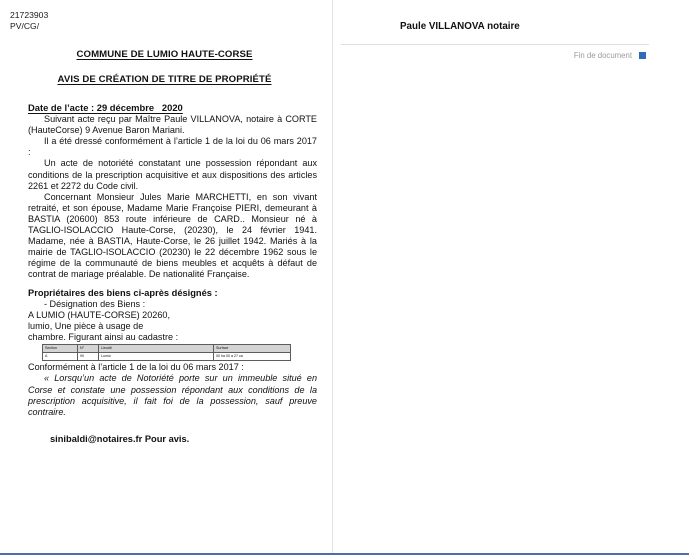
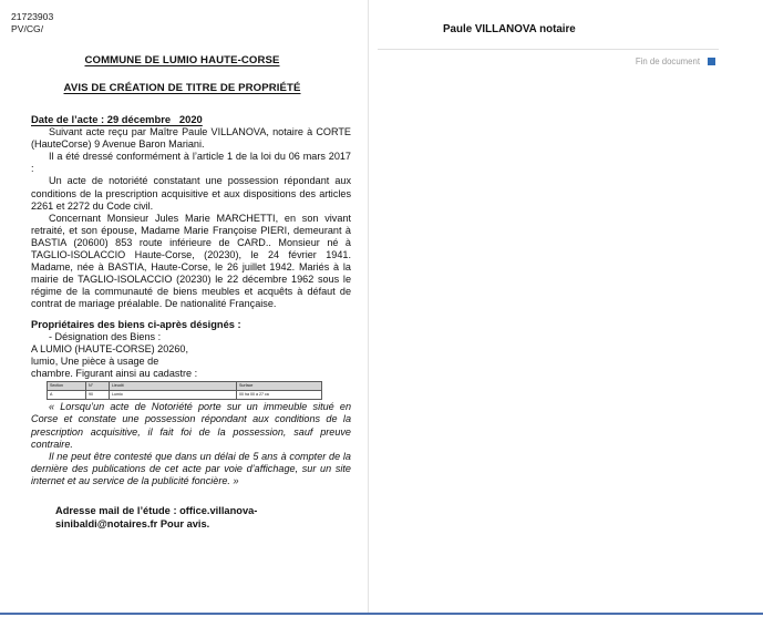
  21723903
  PV/CG/
  COMMUNE DE LUMIO HAUTE-CORSE
  AVIS DE CRÉATION DE TITRE DE PROPRIÉTÉ
  Date de l’acte : 29 décembre 2020
  Suivant acte reçu par Maître Paule VILLANOVA, notaire à CORTE (HauteCorse) 9 Avenue Baron Mariani.
  Il a été dressé conformément à l’article 1 de la loi du 06 mars 2017 :
  Un acte de notoriété constatant une possession répondant aux conditions de la prescription acquisitive et aux dispositions des articles 2261 et 2272 du Code civil.
  Concernant Monsieur Jules Marie MARCHETTI, en son vivant retraité, et son épouse, Madame Marie Françoise PIERI, demeurant à BASTIA (20600) 853 route inférieure de CARD.. Monsieur né à TAGLIO-ISOLACCIO Haute-Corse, (20230), le 24 février 1941. Madame, née à BASTIA, Haute-Corse, le 26 juillet 1942. Mariés à la mairie de TAGLIO-ISOLACCIO (20230) le 22 décembre 1962 sous le régime de la communauté de biens meubles et acquêts à défaut de contrat de mariage préalable. De nationalité Française.
  Propriétaires des biens ci-après désignés :
  - Désignation des Biens :
  A LUMIO (HAUTE-CORSE) 20260,
  lumio, Une pièce à usage de
  chambre. Figurant ainsi au cadastre :
- Conformément à l’article 1 de la loi du 06 mars 2017 :
  « Lorsqu’un acte de Notoriété porte sur un immeuble situé en Corse et constate une possession répondant aux conditions de la prescription acquisitive, il fait foi de la possession, sauf preuve contraire.
+ Il ne peut être contesté que dans un délai de 5 ans à compter de la dernière des publications de cet acte par voie d’affichage, sur un site internet et au service de la publicité foncière. »
+ Adresse mail de l’étude : office.villanova-
  sinibaldi@notaires.fr Pour avis.
  Paule VILLANOVA notaire
  Fin de document
